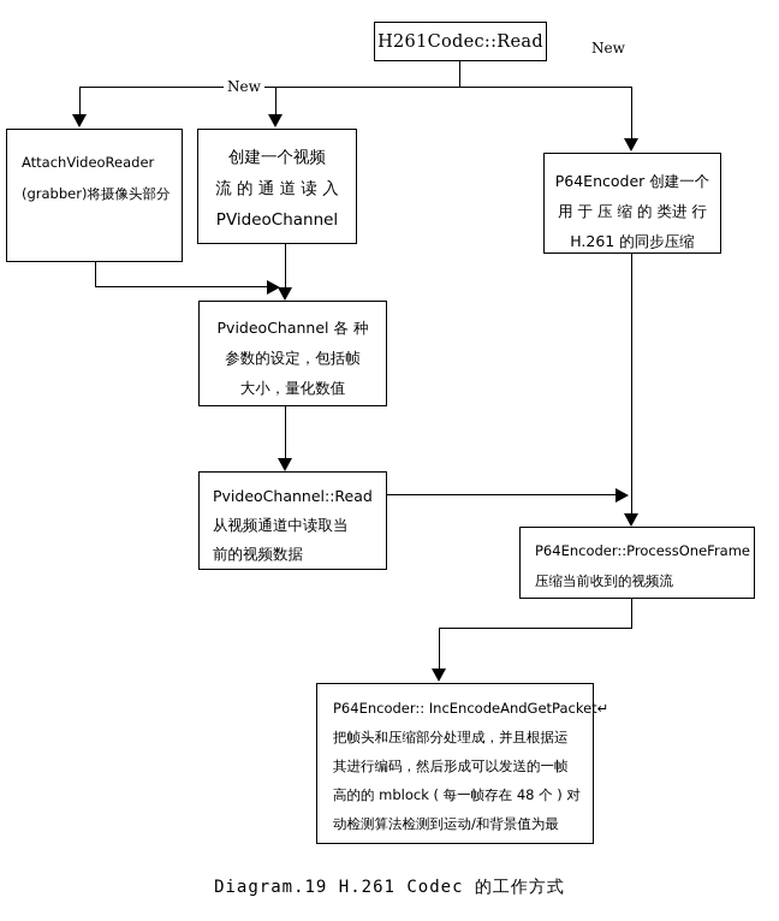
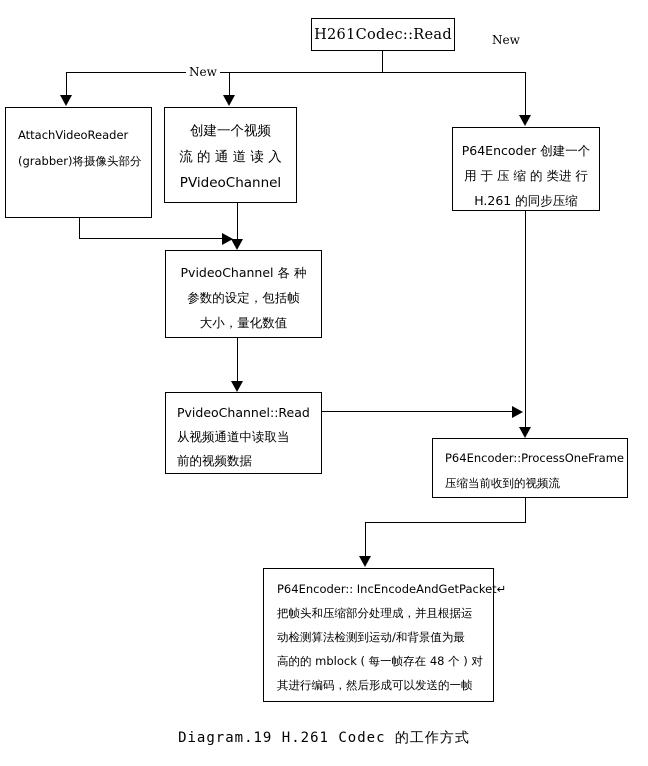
  New
  New
  H261Codec::Read
  AttachVideoReader
  (grabber)将摄像头部分
  创建一个视频
  流 的 通 道 读 入
  PVideoChannel
  P64Encoder 创建一个
  用 于 压 缩 的 类进 行
  H.261 的同步压缩
  PvideoChannel 各 种
  参数的设定，包括帧
  大小，量化数值
  PvideoChannel::Read
  从视频通道中读取当
  前的视频数据
  P64Encoder::ProcessOneFrame
  压缩当前收到的视频流
  P64Encoder:: IncEncodeAndGetPacket↵
  把帧头和压缩部分处理成，并且根据运
- 其进行编码，然后形成可以发送的一帧
+ 动检测算法检测到运动/和背景值为最
  高的的 mblock ( 每一帧存在 48 个 ) 对
- 动检测算法检测到运动/和背景值为最
+ 其进行编码，然后形成可以发送的一帧
  Diagram.19 H.261 Codec 的工作方式
